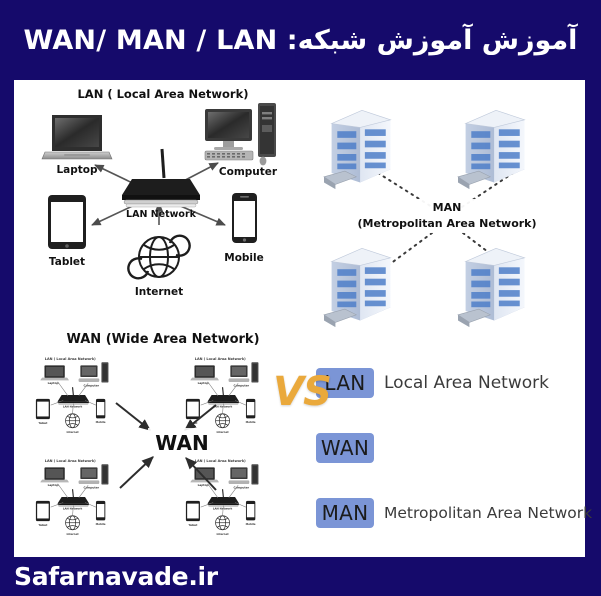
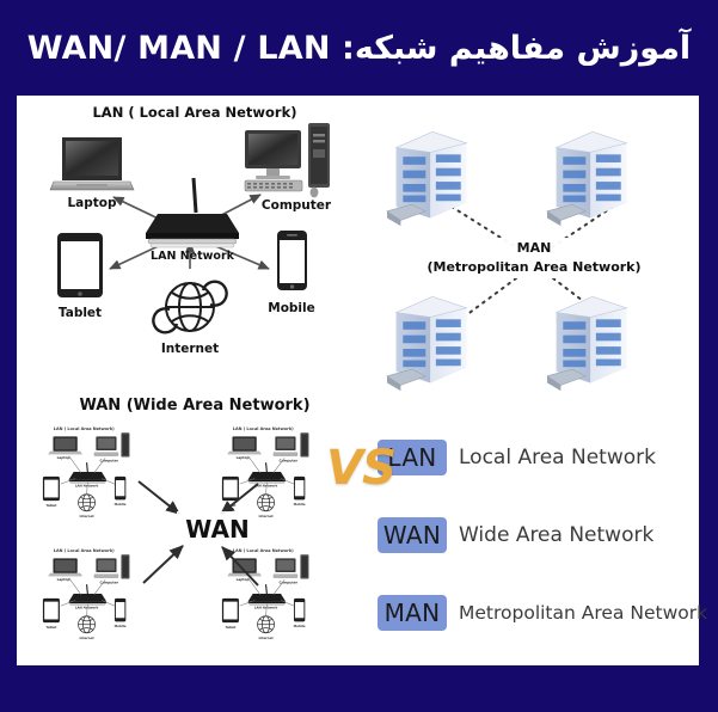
- آموزش آموزش شبکه: WAN/ MAN / LAN
+ آموزش مفاهیم شبکه: WAN/ MAN / LAN
  LAN ( Local Area Network)
  Laptop
  Computer
  LAN Network
  Tablet
  Mobile
  Internet
  MAN
  (Metropolitan Area Network)
  WAN (Wide Area Network)
  WAN
  LAN
  Local Area Network
  WAN
+ Wide Area Network
  MAN
  Metropolitan Area Network
  VS
- Safarnavade.ir
